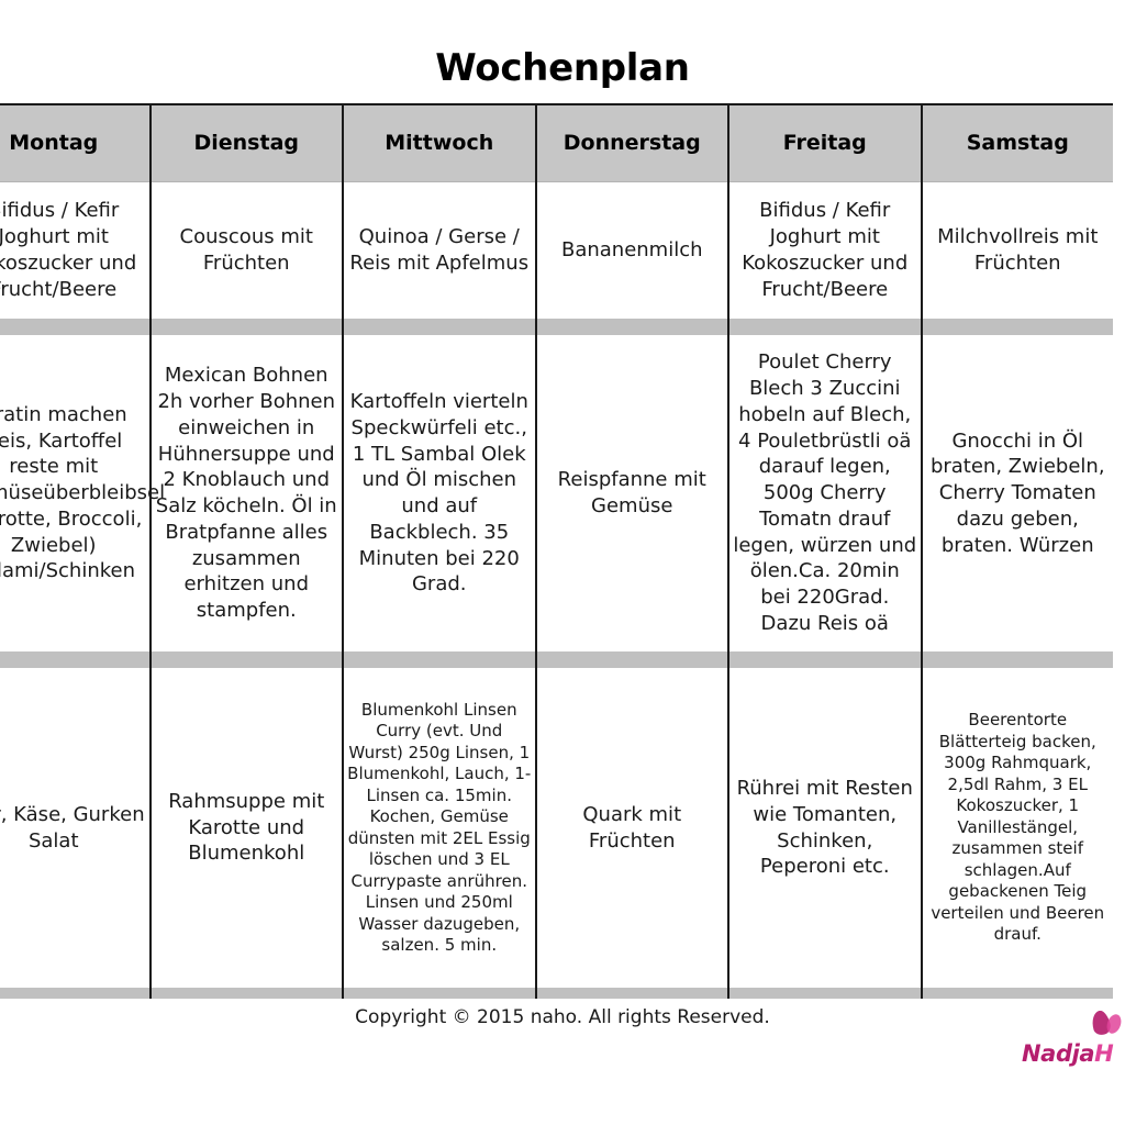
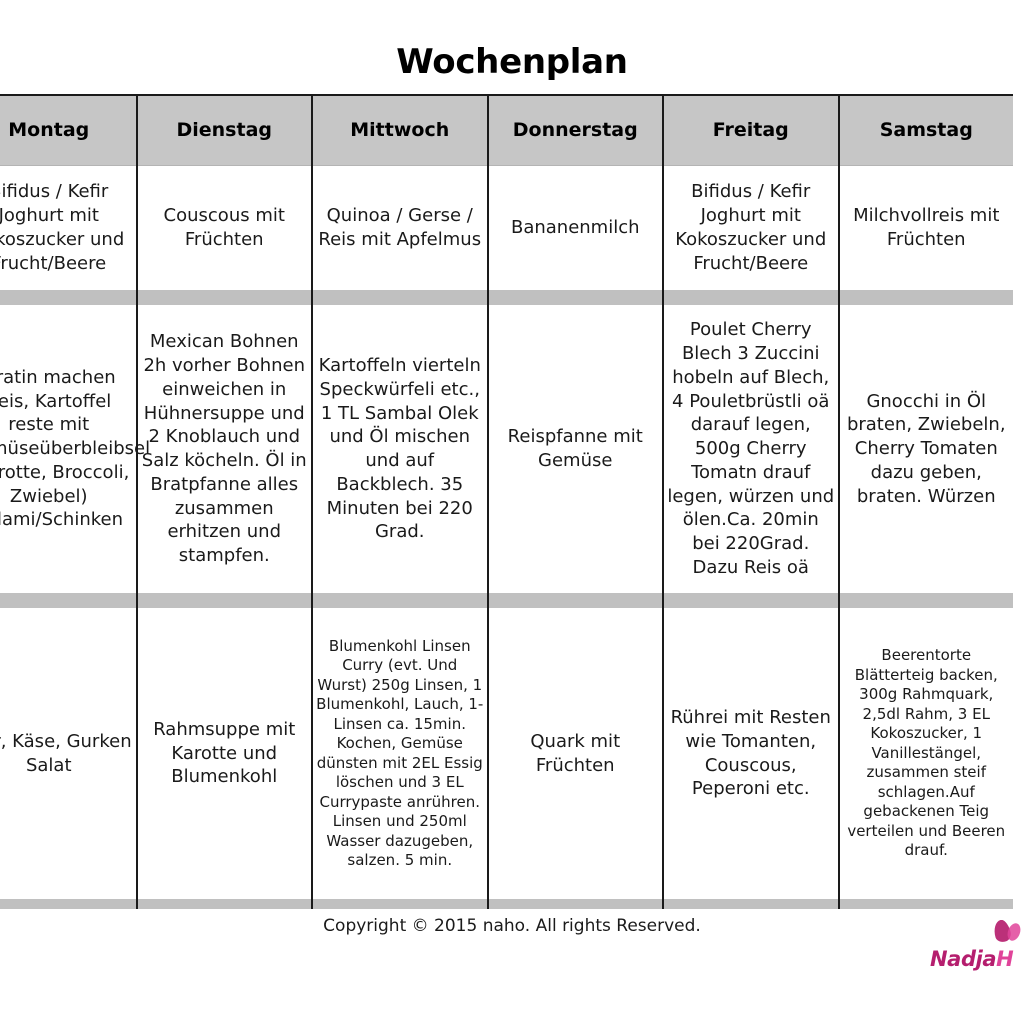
  Wochenplan
  Montag	Dienstag	Mittwoch	Donnerstag	Freitag	Samstag
  ifidus / Kefir Joghurt mit koszucker und rucht/Beere	Couscous mit Früchten	Quinoa / Gerse / Reis mit Apfelmus	Bananenmilch	Bifidus / Kefir Joghurt mit Kokoszucker und Frucht/Beere	Milchvollreis mit Früchten
  atin machen eis, Kartoffel reste mit üseüberbleibse rotte, Broccoli, Zwiebel) ami/Schinken	Mexican Bohnen 2h vorher Bohnen einweichen in Hühnersuppe und 2 Knoblauch und Salz köcheln. Öl in Bratpfanne alles zusammen erhitzen und stampfen.	Kartoffeln vierteln Speckwürfeli etc., 1 TL Sambal Olek und Öl mischen und auf Backblech. 35 Minuten bei 220 Grad.	Reispfanne mit Gemüse	Poulet Cherry Blech 3 Zuccini hobeln auf Blech, 4 Pouletbrüstli oä darauf legen, 500g Cherry Tomatn drauf legen, würzen und ölen.Ca. 20min bei 220Grad. Dazu Reis oä	Gnocchi in Öl braten, Zwiebeln, Cherry Tomaten dazu geben, braten. Würzen
- , Käse, Gurken Salat	Rahmsuppe mit Karotte und Blumenkohl	Blumenkohl Linsen Curry (evt. Und Wurst) 250g Linsen, 1 Blumenkohl, Lauch, 1-Linsen ca. 15min. Kochen, Gemüse dünsten mit 2EL Essig löschen und 3 EL Currypaste anrühren. Linsen und 250ml Wasser dazugeben, salzen. 5 min.	Quark mit Früchten	Rührei mit Resten wie Tomanten, Schinken, Peperoni etc.	Beerentorte Blätterteig backen, 300g Rahmquark, 2,5dl Rahm, 3 EL Kokoszucker, 1 Vanillestängel, zusammen steif schlagen.Auf gebackenen Teig verteilen und Beeren drauf.
+ , Käse, Gurken Salat	Rahmsuppe mit Karotte und Blumenkohl	Blumenkohl Linsen Curry (evt. Und Wurst) 250g Linsen, 1 Blumenkohl, Lauch, 1-Linsen ca. 15min. Kochen, Gemüse dünsten mit 2EL Essig löschen und 3 EL Currypaste anrühren. Linsen und 250ml Wasser dazugeben, salzen. 5 min.	Quark mit Früchten	Rührei mit Resten wie Tomanten, Couscous, Peperoni etc.	Beerentorte Blätterteig backen, 300g Rahmquark, 2,5dl Rahm, 3 EL Kokoszucker, 1 Vanillestängel, zusammen steif schlagen.Auf gebackenen Teig verteilen und Beeren drauf.
  Copyright © 2015 naho. All rights Reserved.
  NadjaH
